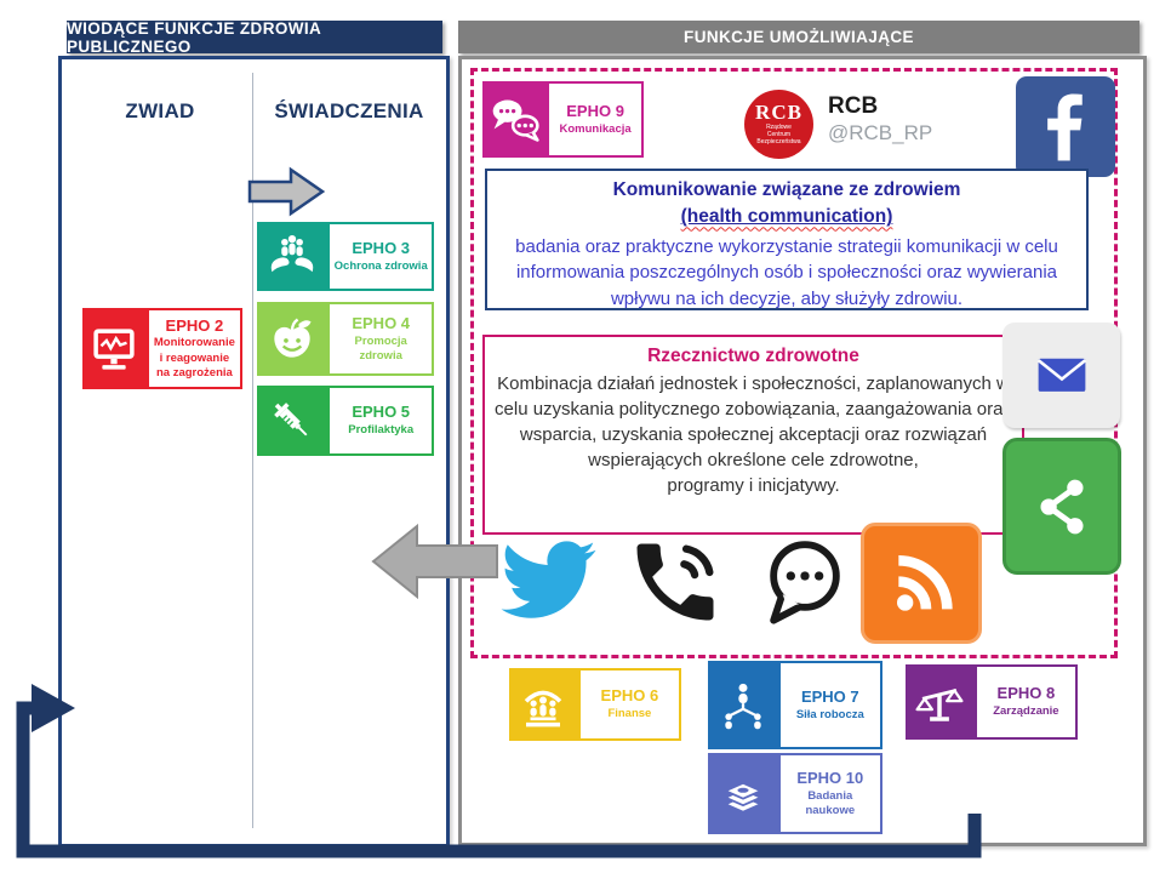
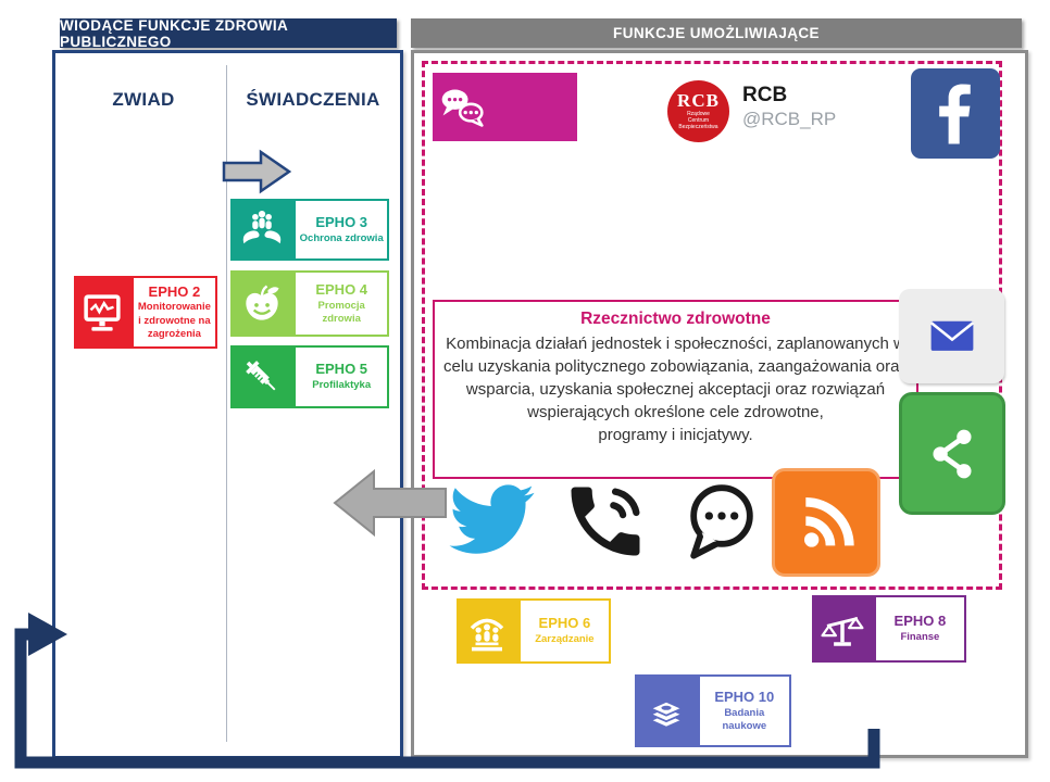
  WIODĄCE FUNKCJE ZDROWIA PUBLICZNEGO
  ZWIAD
  ŚWIADCZENIA
  EPHO 2
- Monitorowanie i reagowanie na zagrożenia
+ Monitorowanie i zdrowotne na zagrożenia
  EPHO 3
  Ochrona zdrowia
  EPHO 4
  Promocja zdrowia
  EPHO 5
  Profilaktyka
  FUNKCJE UMOŻLIWIAJĄCE
- EPHO 9
- Komunikacja
  RCB
  RCB
  @RCB_RP
- Komunikowanie związane ze zdrowiem
- (health communication)
- badania oraz praktyczne wykorzystanie strategii komunikacji w celu informowania poszczególnych osób i społeczności oraz wywierania wpływu na ich decyzje, aby służyły zdrowiu.
  Rzecznictwo zdrowotne
  Kombinacja działań jednostek i społeczności, zaplanowanych celu uzyskania politycznego zobowiązania, zaangażowania ora wsparcia, uzyskania społecznej akceptacji oraz rozwiązań wspierających określone cele zdrowotne,
  programy i inicjatywy.
  EPHO 6
- Finanse
+ Zarządzanie
- EPHO 7
- Siła robocza
  EPHO 8
- Zarządzanie
+ Finanse
  EPHO 10
  Badania naukowe
